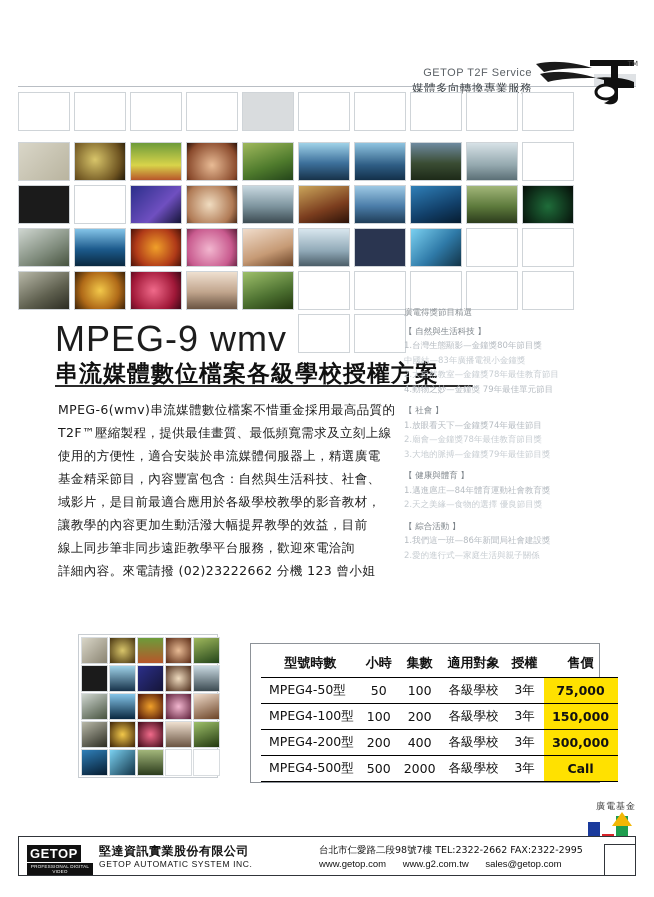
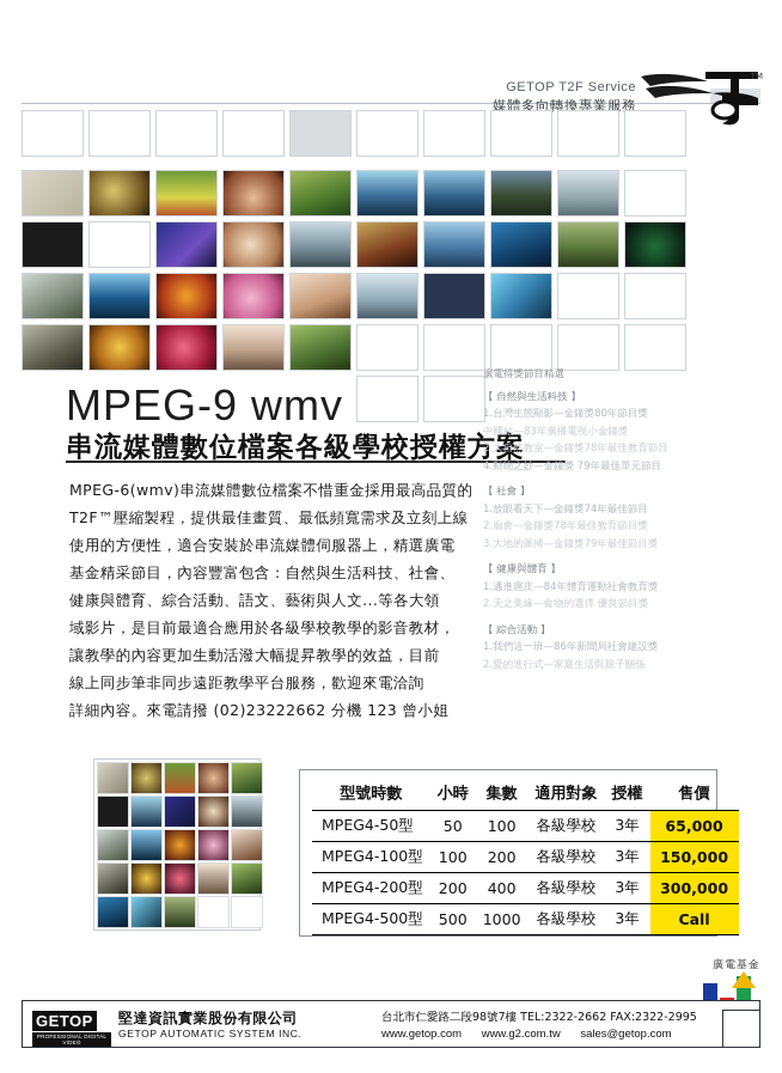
  GETOP T2F Service
  媒體多向轉換專業服務
  TM
  MPEG-9 wmv
  串流媒體數位檔案各級學校授權方案
  MPEG-6(wmv)串流媒體數位檔案不惜重金採用最高品質的
  T2F™壓縮製程，提供最佳畫質、最低頻寬需求及立刻上線
  使用的方便性，適合安裝於串流媒體伺服器上，精選廣電
  基金精采節目，內容豐富包含：自然與生活科技、社會、
+ 健康與體育、綜合活動、語文、藝術與人文...等各大領
  域影片，是目前最適合應用於各級學校教學的影音教材，
  讓教學的內容更加生動活潑大幅提昇教學的效益，目前
  線上同步筆非同步遠距教學平台服務，歡迎來電洽詢
  詳細內容。來電請撥 (02)23222662 分機 123 曾小姐
  廣電得獎節目精選
  【 自然與生活科技 】
  1.台灣生態顯影—金鐘獎80年節目獎
  中國結—83年廣播電視小金鐘獎
  2.大自然教室—金鐘獎78年最佳教育節目
  4.動物之妙—金鐘獎 79年最佳單元節目
  【 社會 】
  1.放眼看天下—金鐘獎74年最佳節目
  2.廟會—金鐘獎78年最佳教育節目獎
  3.大地的脈搏—金鐘獎79年最佳節目獎
  【 健康與體育 】
  1.邁進扈庄—84年體育運動社會教育獎
  2.天之美緣—食物的選擇 優良節目獎
  【 綜合活動 】
  1.我們這一班—86年新聞局社會建設獎
  2.愛的進行式—家庭生活與親子關係
  型號時數	小時	集數	適用對象	授權	售價
- MPEG4-50型	50	100	各級學校	3年	75,000
+ MPEG4-50型	50	100	各級學校	3年	65,000
  MPEG4-100型	100	200	各級學校	3年	150,000
  MPEG4-200型	200	400	各級學校	3年	300,000
- MPEG4-500型	500	2000	各級學校	3年	Call
+ MPEG4-500型	500	1000	各級學校	3年	Call
  廣電基金
  GETOP
  堅達資訊實業股份有限公司
  GETOP AUTOMATIC SYSTEM INC.
  台北市仁愛路二段98號7樓 TEL:2322-2662 FAX:2322-2995
  www.getop.com www.g2.com.tw sales@getop.com
